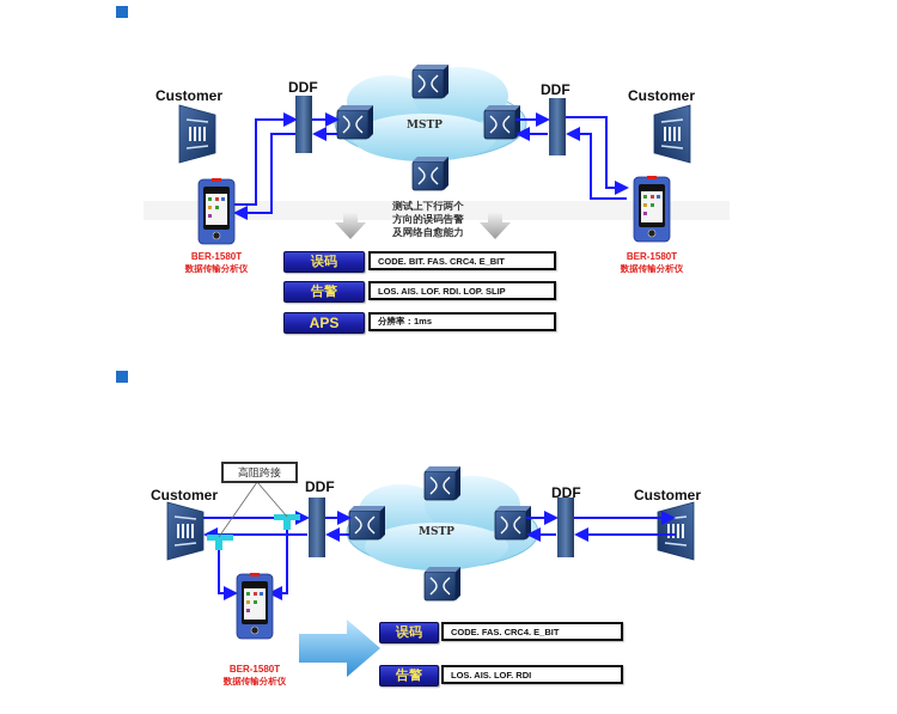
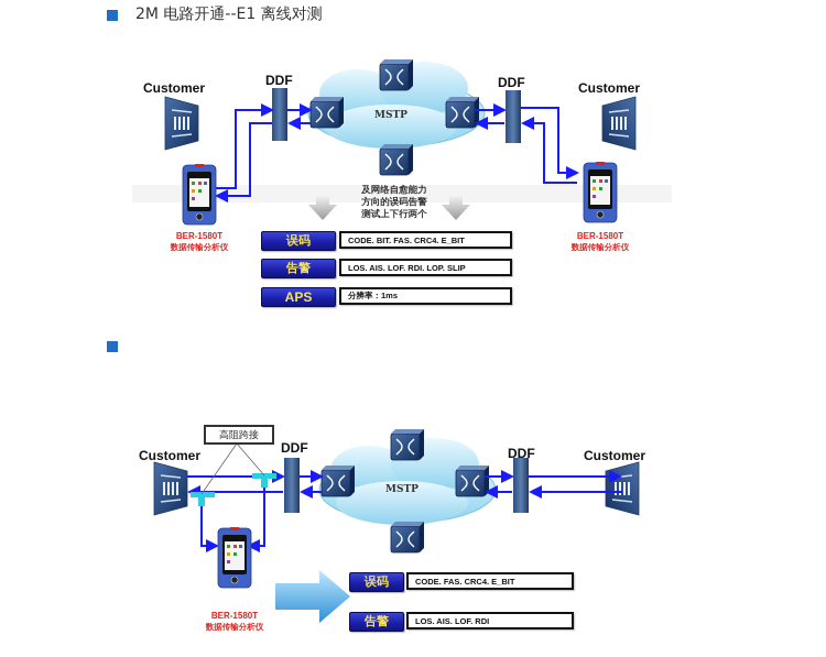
+ 2M 电路开通--E1 离线对测
  Customer
  Customer
  DDF
  DDF
  MSTP
  BER-1580T
  数据传输分析仪
  BER-1580T
  数据传输分析仪
- 测试上下行两个
+ 及网络自愈能力
  方向的误码告警
- 及网络自愈能力
+ 测试上下行两个
  误码
  CODE. BIT. FAS. CRC4. E_BIT
  告警
  LOS. AIS. LOF. RDI. LOP. SLIP
  APS
  分辨率：1ms
  高阻跨接
  Customer
  Customer
  DDF
  DDF
  MSTP
  BER-1580T
  数据传输分析仪
  误码
  CODE. FAS. CRC4. E_BIT
  告警
  LOS. AIS. LOF. RDI
